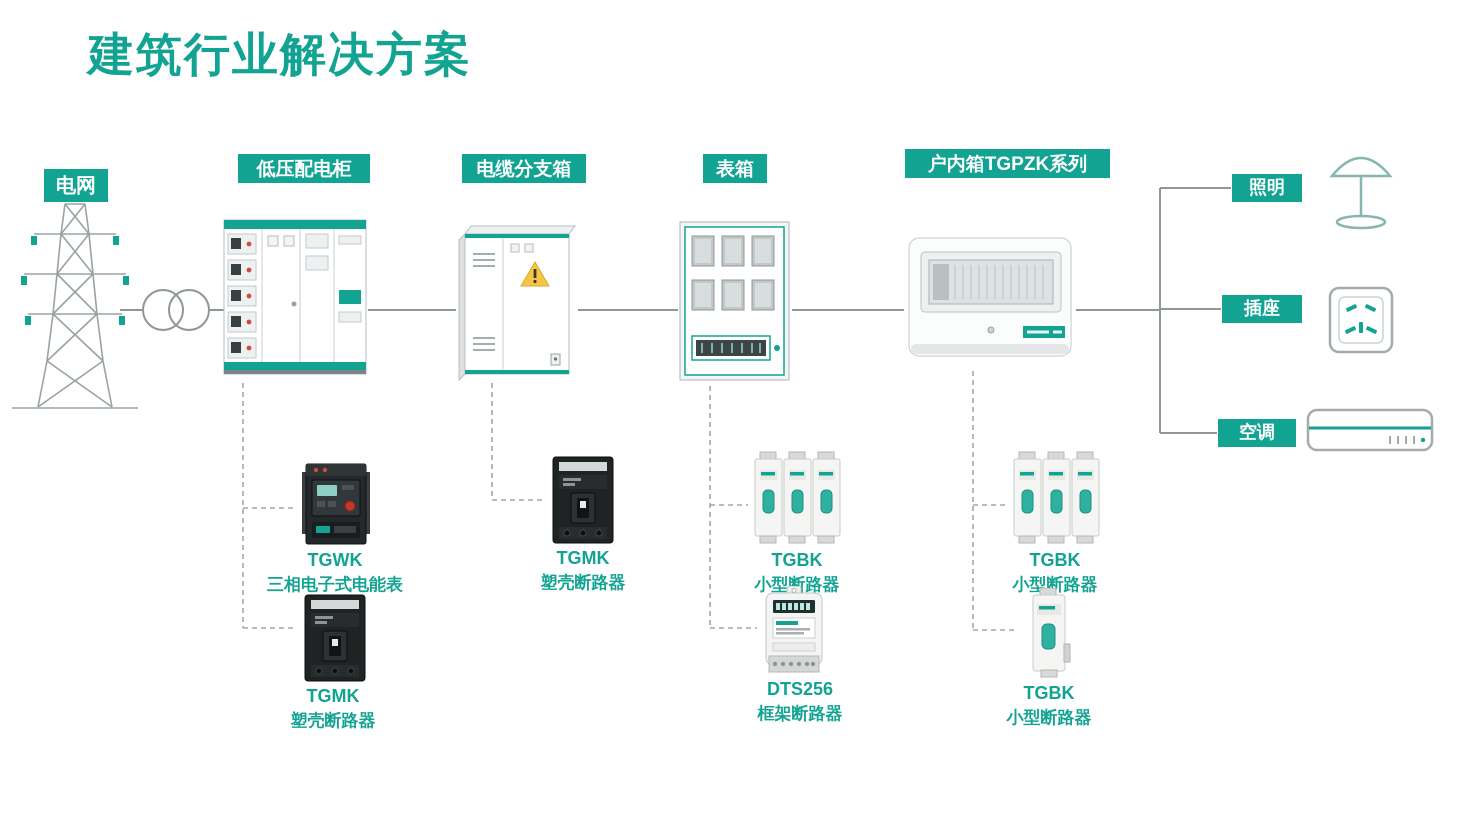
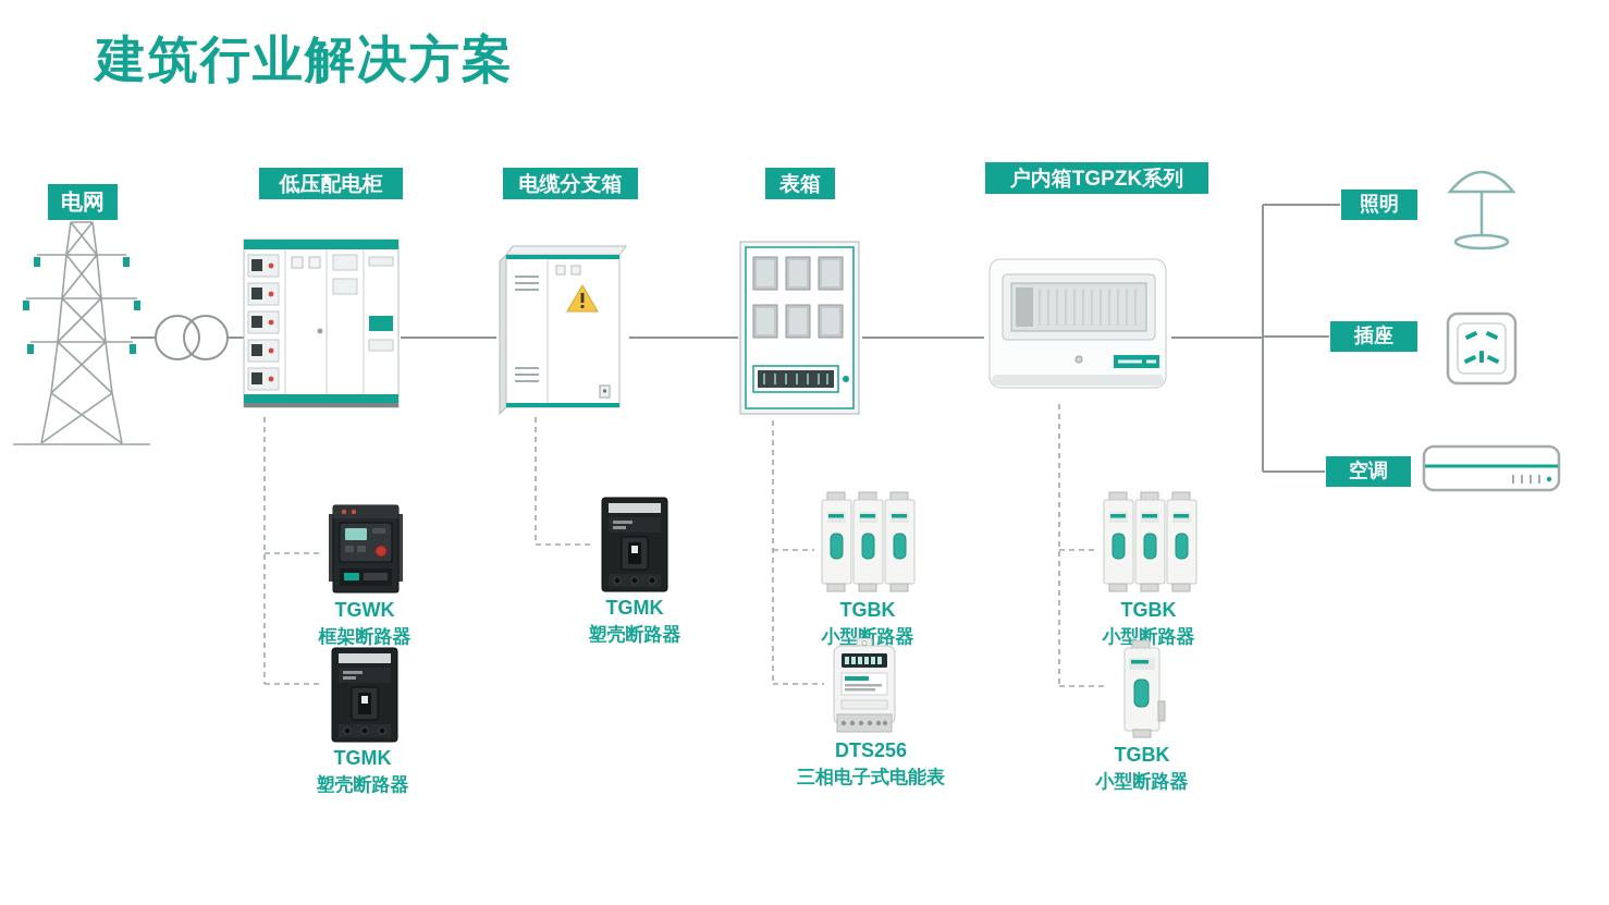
  建筑行业解决方案
  电网
  低压配电柜
  电缆分支箱
  表箱
  户内箱TGPZK系列
  照明
  插座
  空调
  TGWK
- 三相电子式电能表
+ 框架断路器
  TGMK
  塑壳断路器
  TGMK
  塑壳断路器
  TGBK
  小型断路器
  DTS256
- 框架断路器
+ 三相电子式电能表
  TGBK
  小型断路器
  TGBK
  小型断路器
